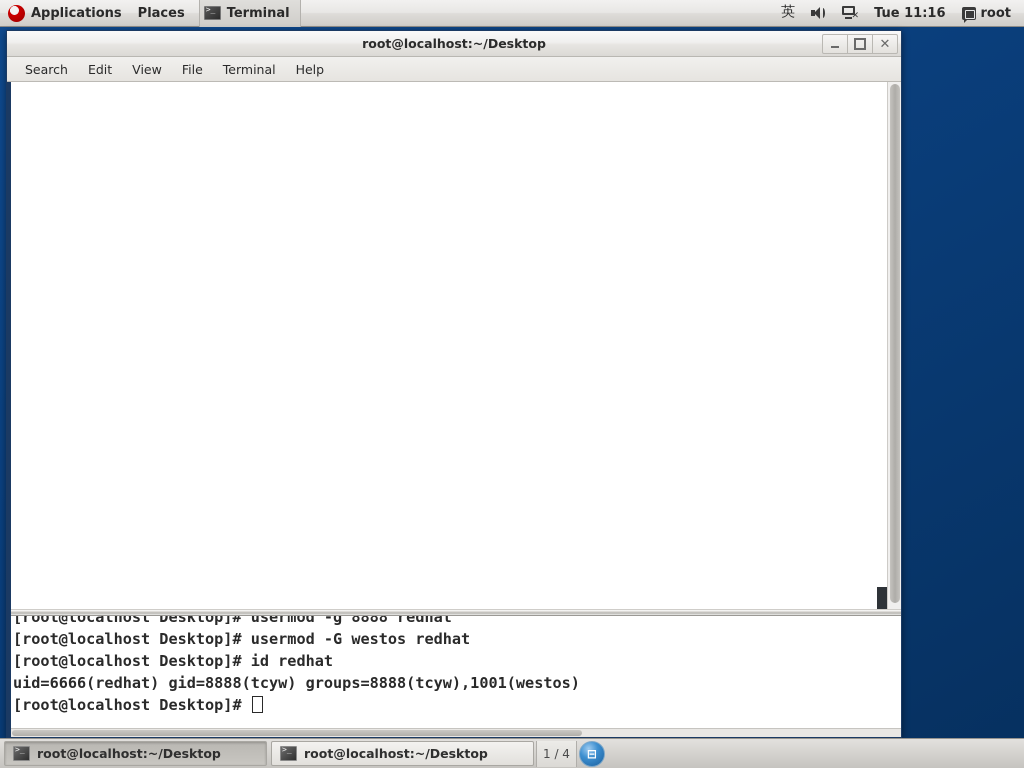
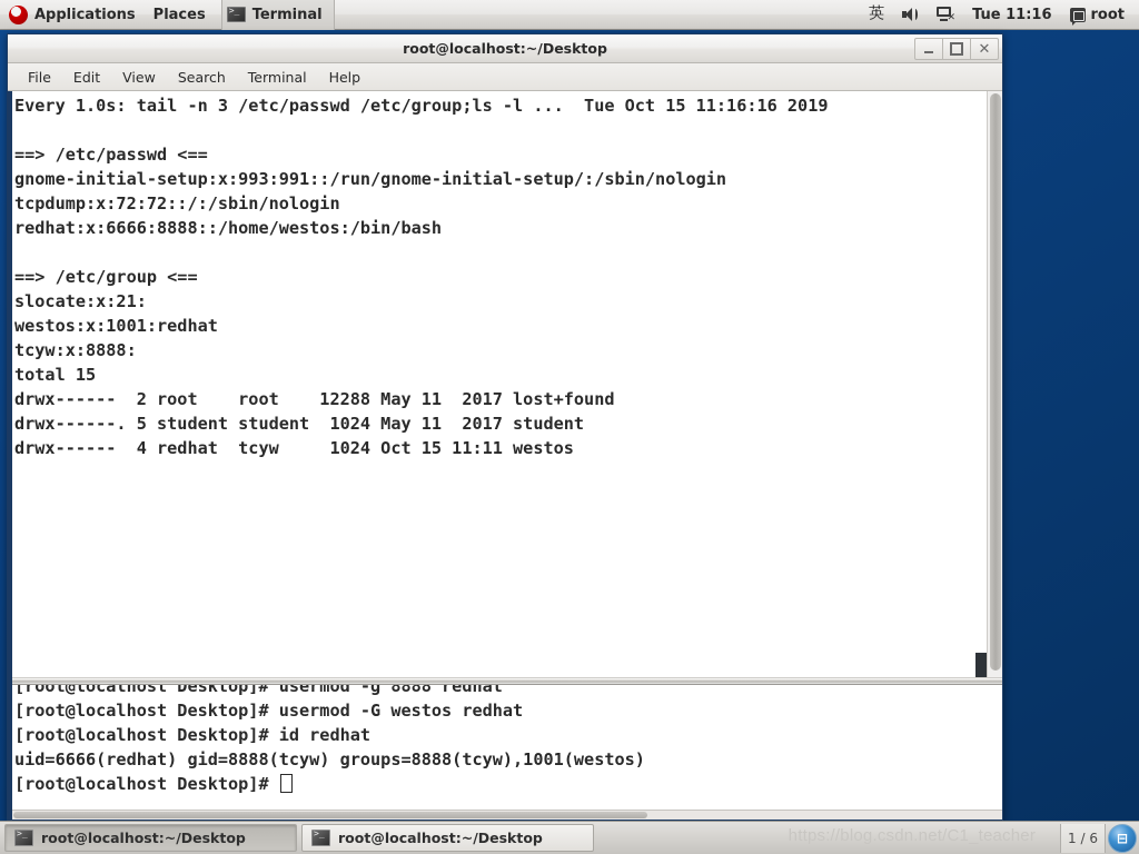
  Applications
  Places
  Terminal
  英
  ✕
  Tue 11:16
  root
  root@localhost:~/Desktop
  ✕
- Search
+ File
  Edit
  View
- File
+ Search
  Terminal
  Help
+ Every 1.0s: tail -n 3 /etc/passwd /etc/group;ls -l ... Tue Oct 15 11:16:16 2019
+ ==> /etc/passwd <==
+ gnome-initial-setup:x:993:991::/run/gnome-initial-setup/:/sbin/nologin
+ tcpdump:x:72:72::/:/sbin/nologin
+ redhat:x:6666:8888::/home/westos:/bin/bash
+ ==> /etc/group <==
+ slocate:x:21:
+ westos:x:1001:redhat
+ tcyw:x:8888:
+ total 15
+ drwx------ 2 root root 12288 May 11 2017 lost+found
+ drwx------. 5 student student 1024 May 11 2017 student
+ drwx------ 4 redhat tcyw 1024 Oct 15 11:11 westos
  [root@localhost Desktop]# usermod -g 8888 redhat
  [root@localhost Desktop]# usermod -G westos redhat
  [root@localhost Desktop]# id redhat
  uid=6666(redhat) gid=8888(tcyw) groups=8888(tcyw),1001(westos)
  [root@localhost Desktop]#
  root@localhost:~/Desktop
  root@localhost:~/Desktop
+ https://blog.csdn.net/C1_teacher
- 1 / 4
+ 1 / 6
  ⊟
